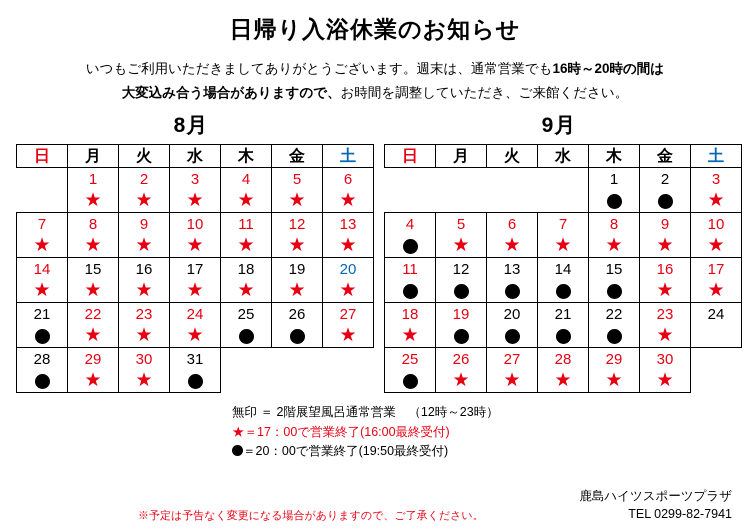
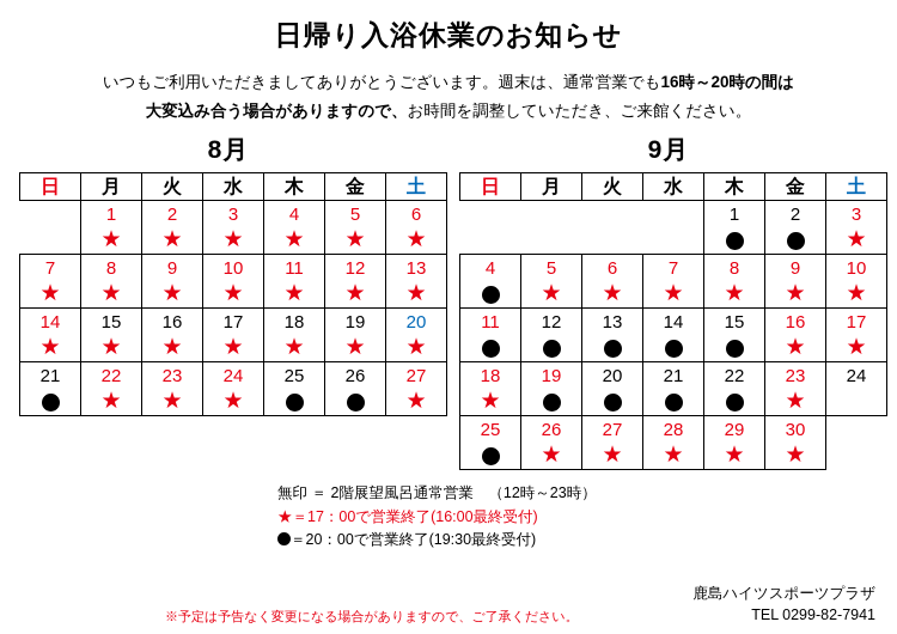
  日帰り入浴休業のお知らせ
  いつもご利用いただきましてありがとうございます。週末は、通常営業でも16時～20時の間は
  大変込み合う場合がありますので、お時間を調整していただき、ご来館ください。
  8月
  日	月	火	水	木	金	土
  	1	2	3	4	5	6
  	★	★	★	★	★	★
  7	8	9	10	11	12	13
  ★	★	★	★	★	★	★
  14	15	16	17	18	19	20
  ★	★	★	★	★	★	★
  21	22	23	24	25	26	27
  	★	★	★			★
- 28	29	30	31
- 	★	★
  9月
  日	月	火	水	木	金	土
  				1	2	3
  						★
  4	5	6	7	8	9	10
  	★	★	★	★	★	★
  11	12	13	14	15	16	17
  					★	★
  18	19	20	21	22	23	24
  ★					★
  25	26	27	28	29	30
  	★	★	★	★	★
  無印 ＝ 2階展望風呂通常営業 （12時～23時）
  ★＝17：00で営業終了(16:00最終受付)
- ＝20：00で営業終了(19:50最終受付)
+ ＝20：00で営業終了(19:30最終受付)
  ※予定は予告なく変更になる場合がありますので、ご了承ください。
  鹿島ハイツスポーツプラザ
  TEL 0299-82-7941
